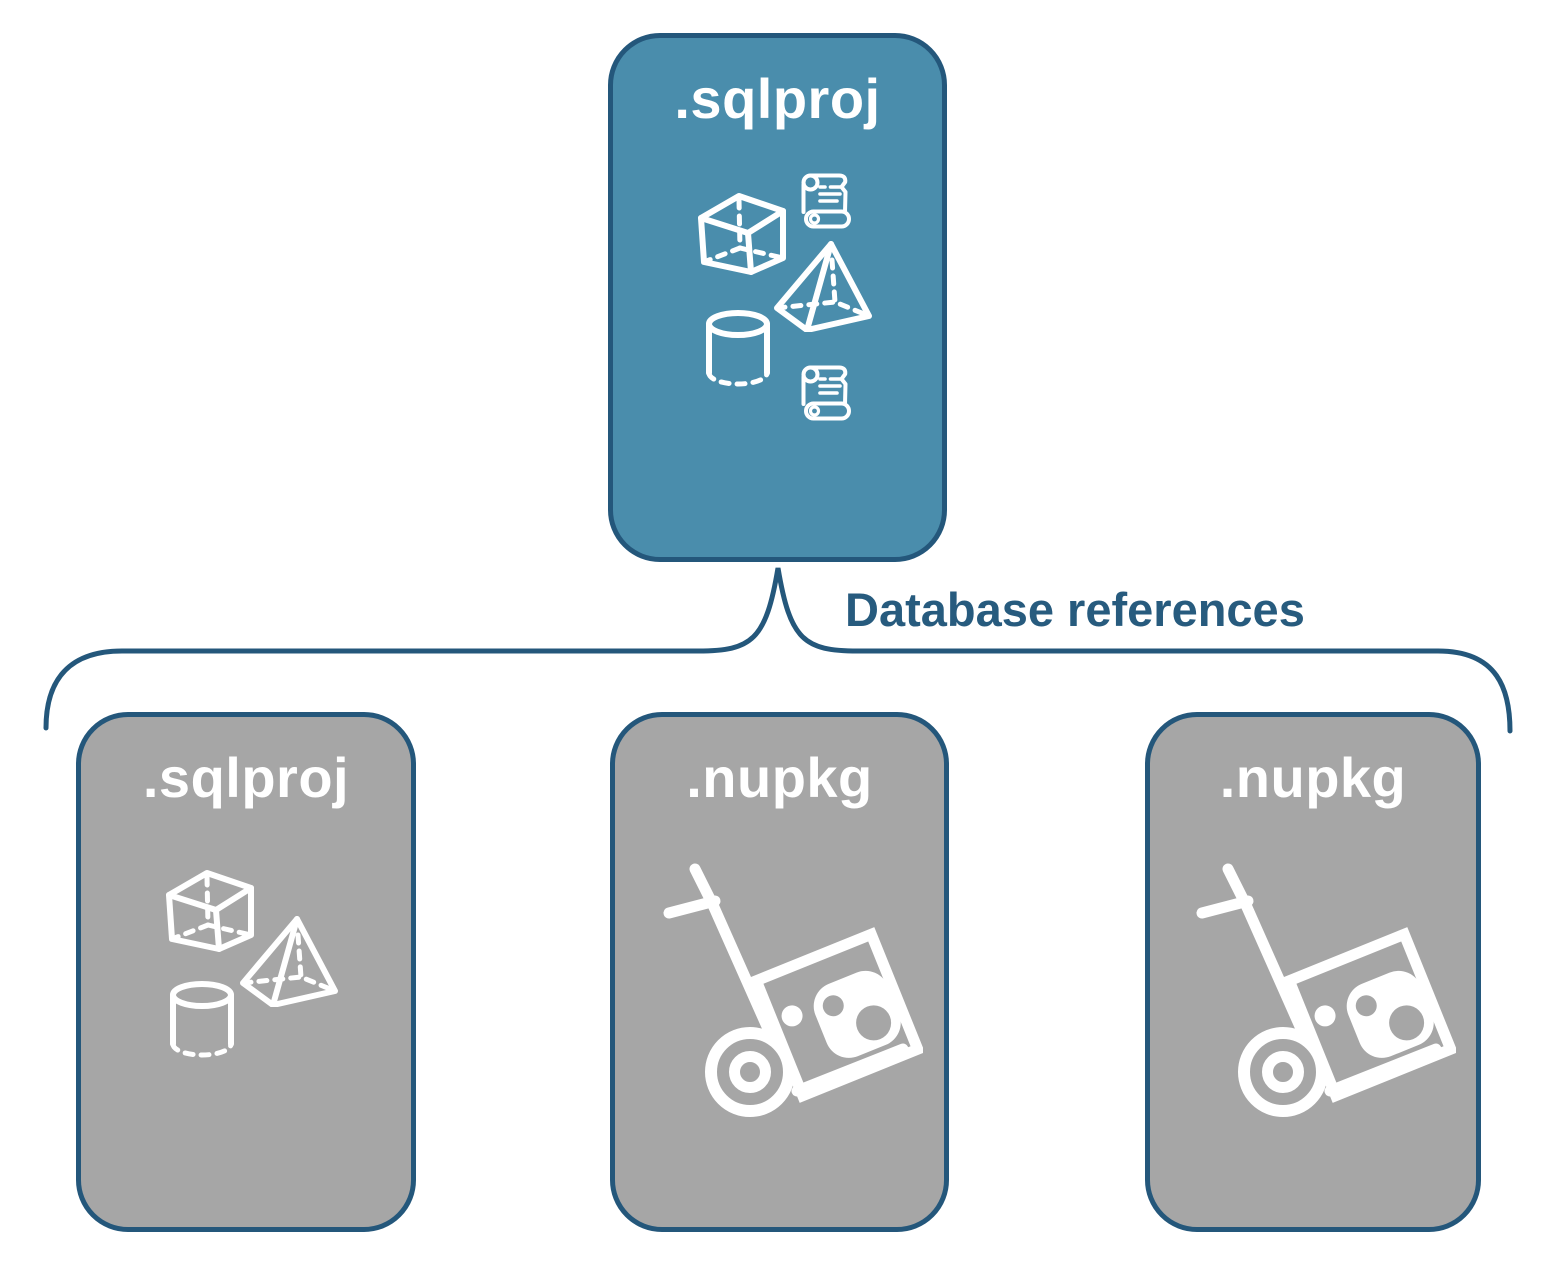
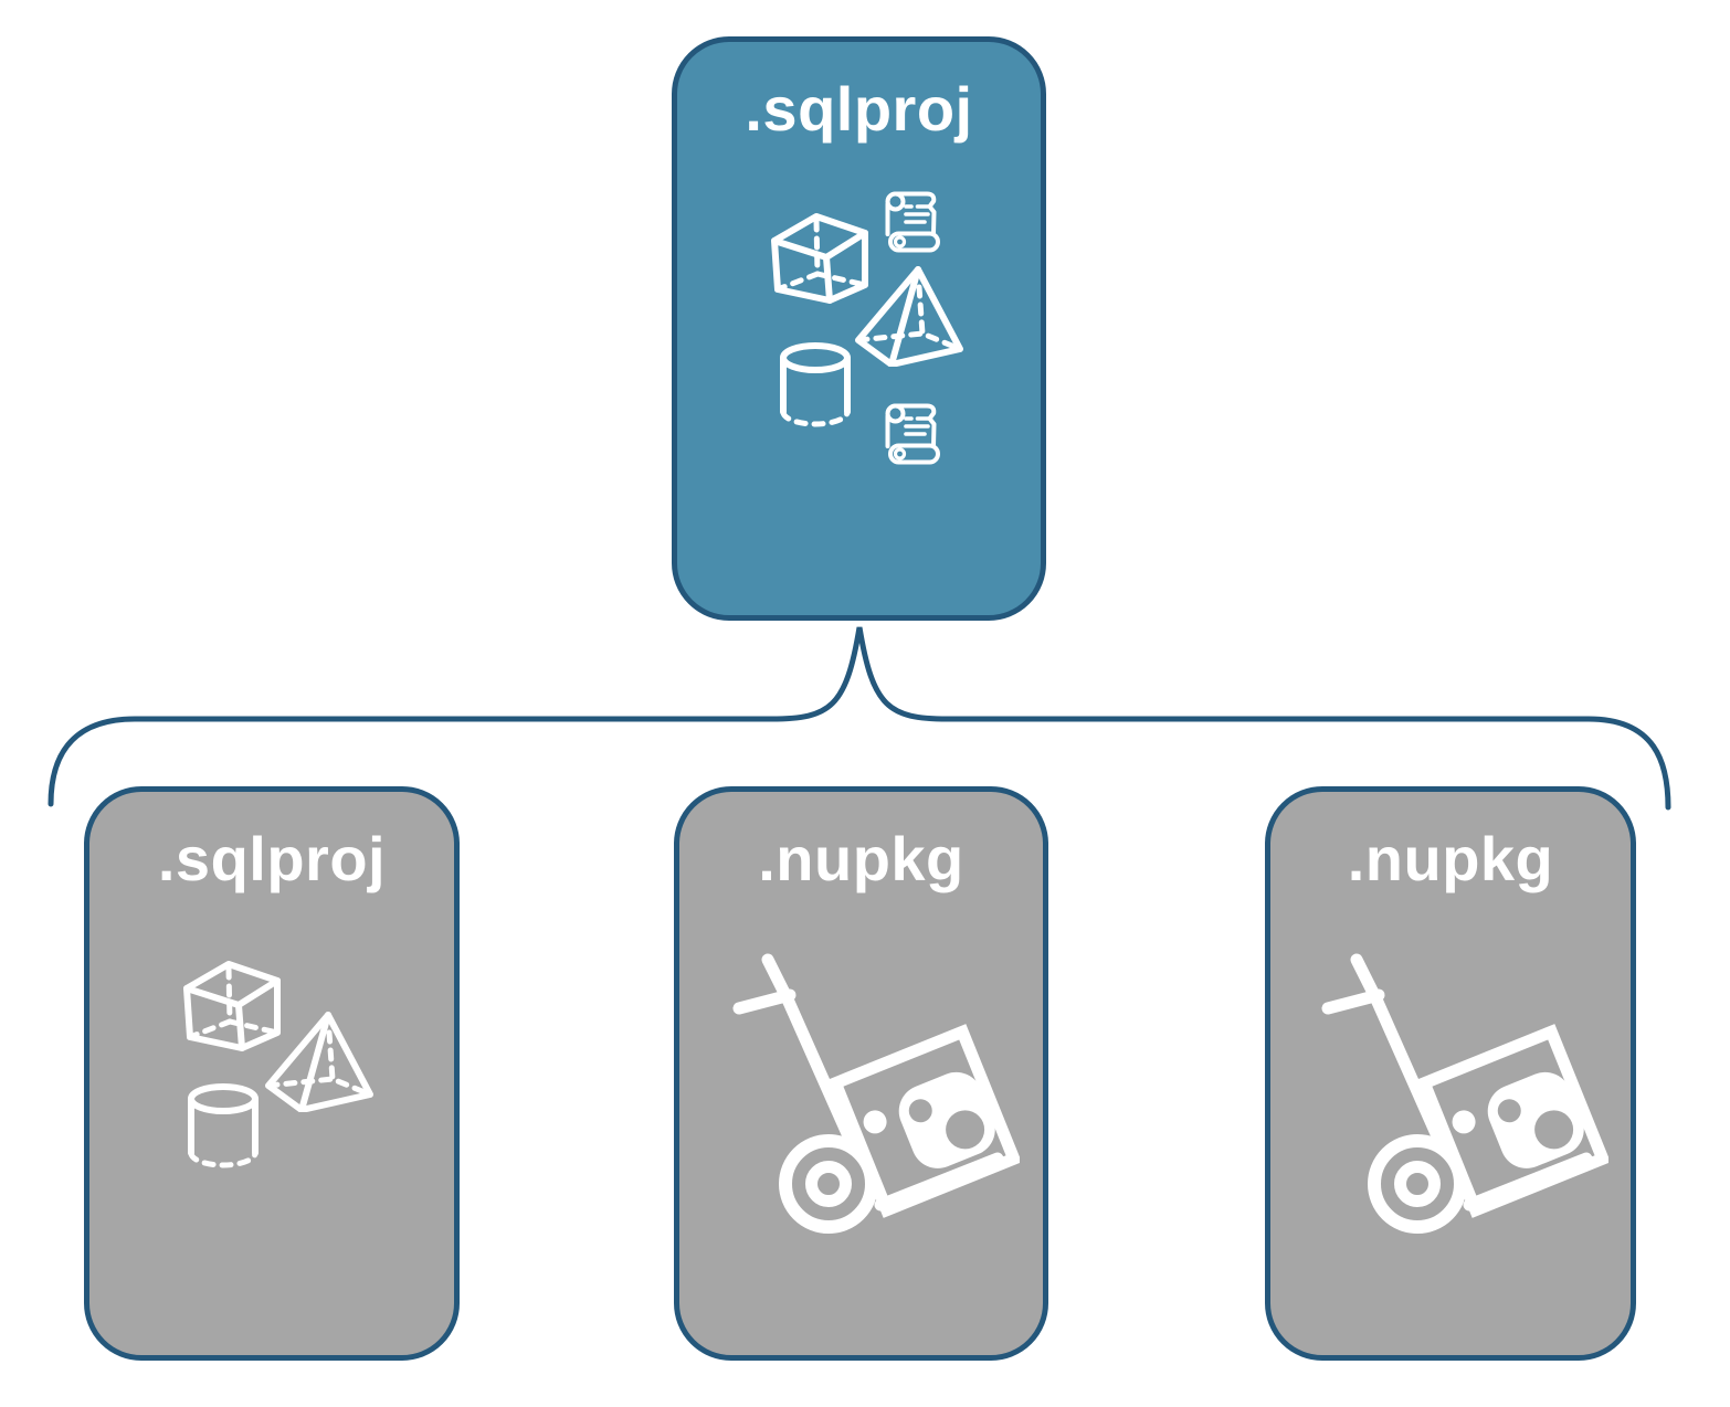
  .sqlproj
- Database references
  .sqlproj
  .nupkg
  .nupkg
